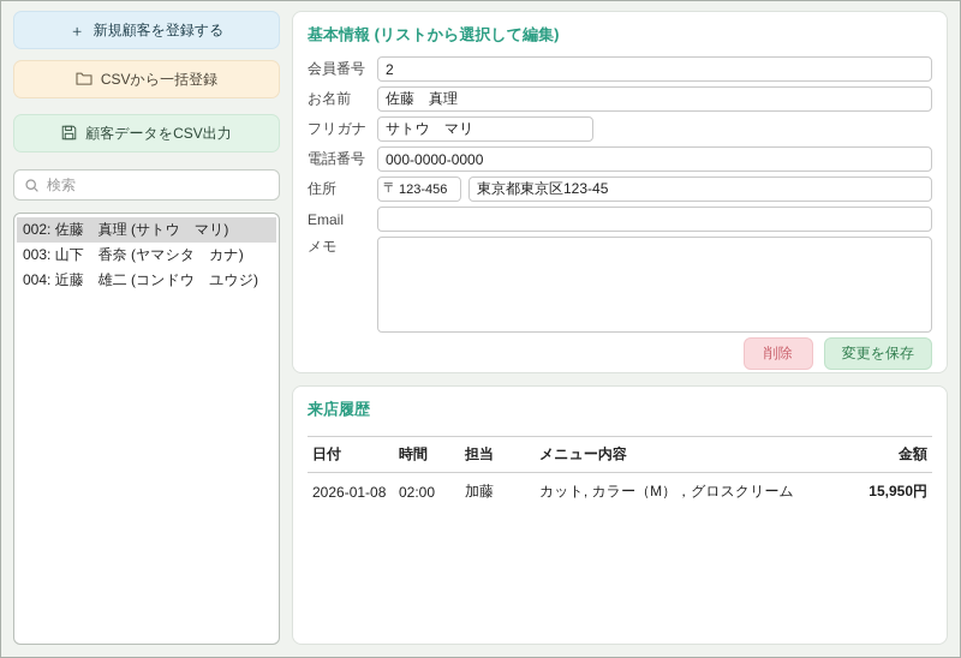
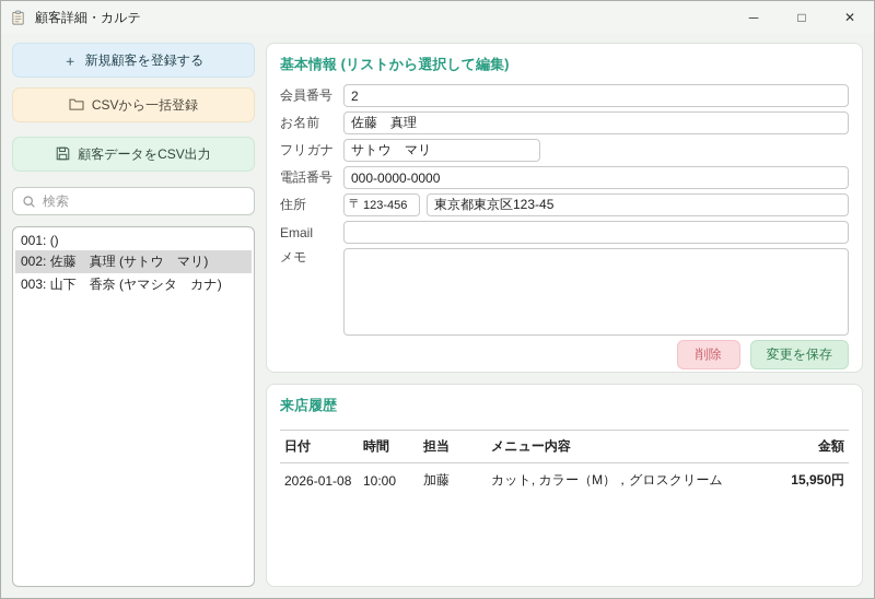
+ 顧客詳細・カルテ
+ ─
+ □
+ ✕
  ＋
  新規顧客を登録する
  CSVから一括登録
  顧客データをCSV出力
  検索
+ 001: ()
  002: 佐藤 真理 (サトウ マリ)
  003: 山下 香奈 (ヤマシタ カナ)
- 004: 近藤 雄二 (コンドウ ユウジ)
  基本情報 (リストから選択して編集)
  会員番号
  2
  お名前
  佐藤 真理
  フリガナ
  サトウ マリ
  電話番号
  000-0000-0000
  住所
  〒
  123-456
  東京都東京区123-45
  Email
  メモ
  削除
  変更を保存
  来店履歴
  日付	時間	担当	メニュー内容	金額
- 2026-01-08	02:00	加藤	カット, カラー（M），グロスクリーム	15,950円
+ 2026-01-08	10:00	加藤	カット, カラー（M），グロスクリーム	15,950円
